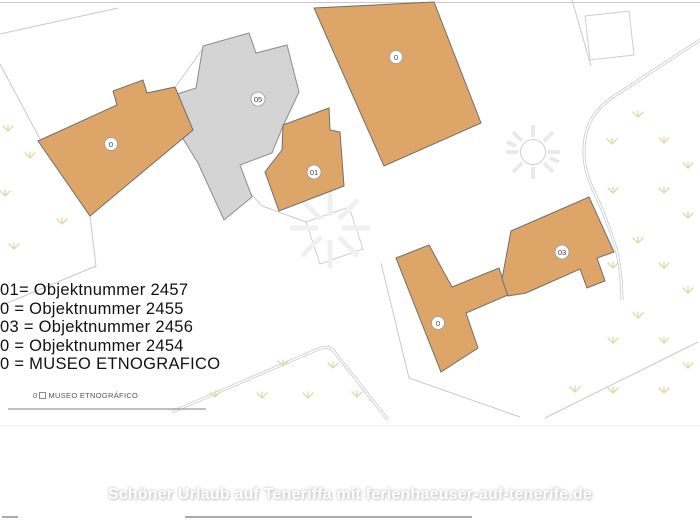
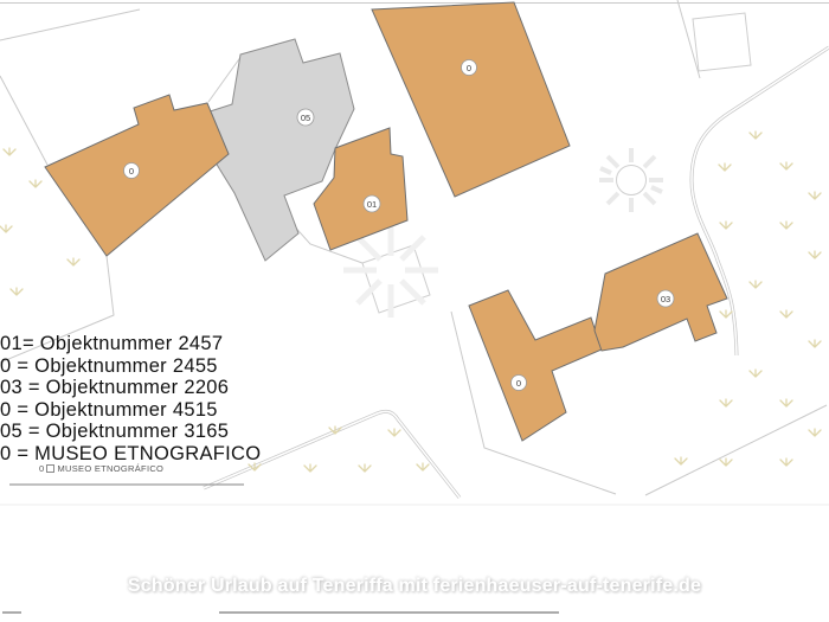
  0
  0
  05
  01
  0
  03
  01= Objektnummer 2457
  0 = Objektnummer 2455
- 03 = Objektnummer 2456
+ 03 = Objektnummer 2206
- 0 = Objektnummer 2454
+ 0 = Objektnummer 4515
+ 05 = Objektnummer 3165
  0 = MUSEO ETNOGRAFICO
  0
  MUSEO ETNOGRÁFICO
  Schöner Urlaub auf Teneriffa mit ferienhaeuser-auf-tenerife.de
